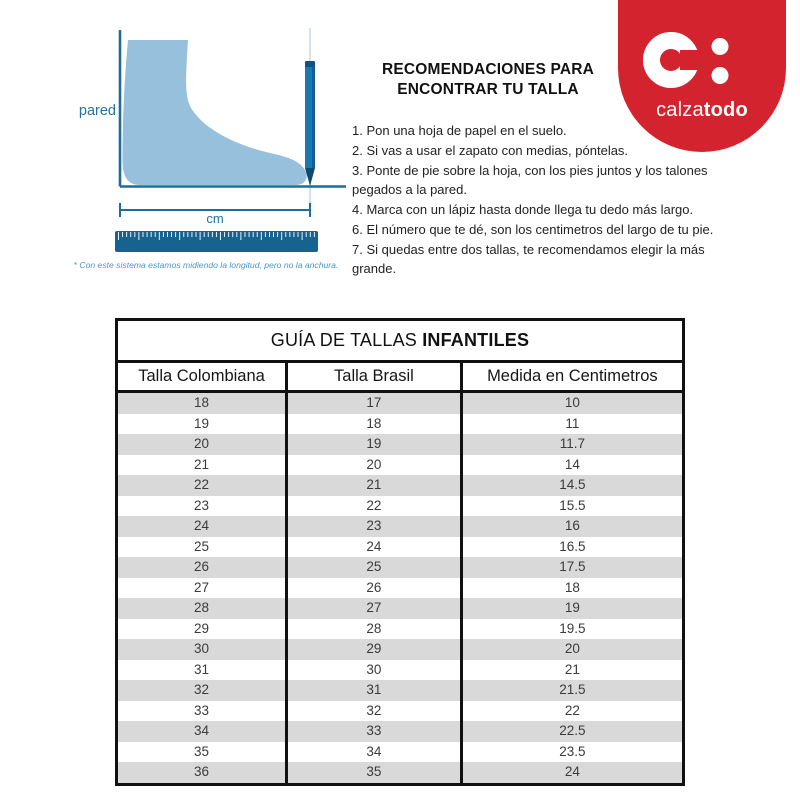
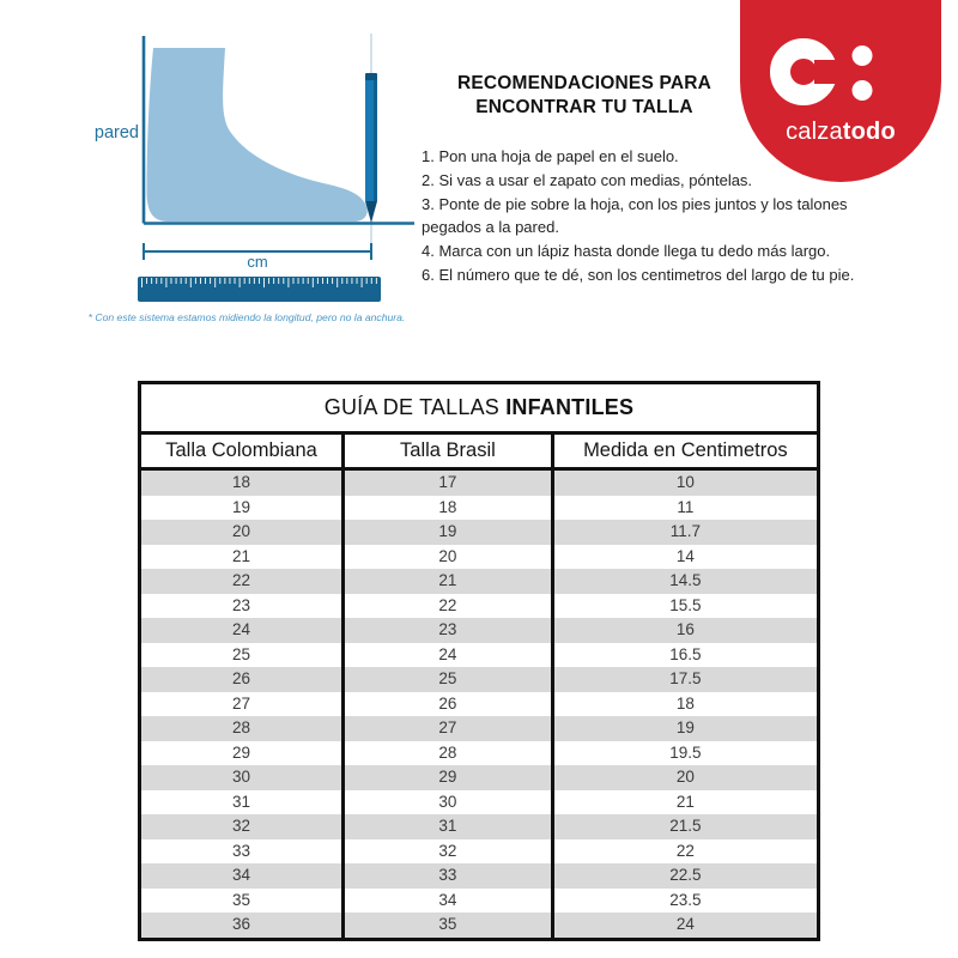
  pared
  cm
  * Con este sistema estamos midiendo la longitud, pero no la anchura.
  RECOMENDACIONES PARA ENCONTRAR TU TALLA
  1. Pon una hoja de papel en el suelo.
  2. Si vas a usar el zapato con medias, póntelas.
  3. Ponte de pie sobre la hoja, con los pies juntos y los talones pegados a la pared.
  4. Marca con un lápiz hasta donde llega tu dedo más largo.
  6. El número que te dé, son los centimetros del largo de tu pie.
- 7. Si quedas entre dos tallas, te recomendamos elegir la más grande.
  calzatodo
  GUÍA DE TALLAS INFANTILES
  Talla Colombiana	Talla Brasil	Medida en Centimetros
  18	17	10
  19	18	11
  20	19	11.7
  21	20	14
  22	21	14.5
  23	22	15.5
  24	23	16
  25	24	16.5
  26	25	17.5
  27	26	18
  28	27	19
  29	28	19.5
  30	29	20
  31	30	21
  32	31	21.5
  33	32	22
  34	33	22.5
  35	34	23.5
  36	35	24
